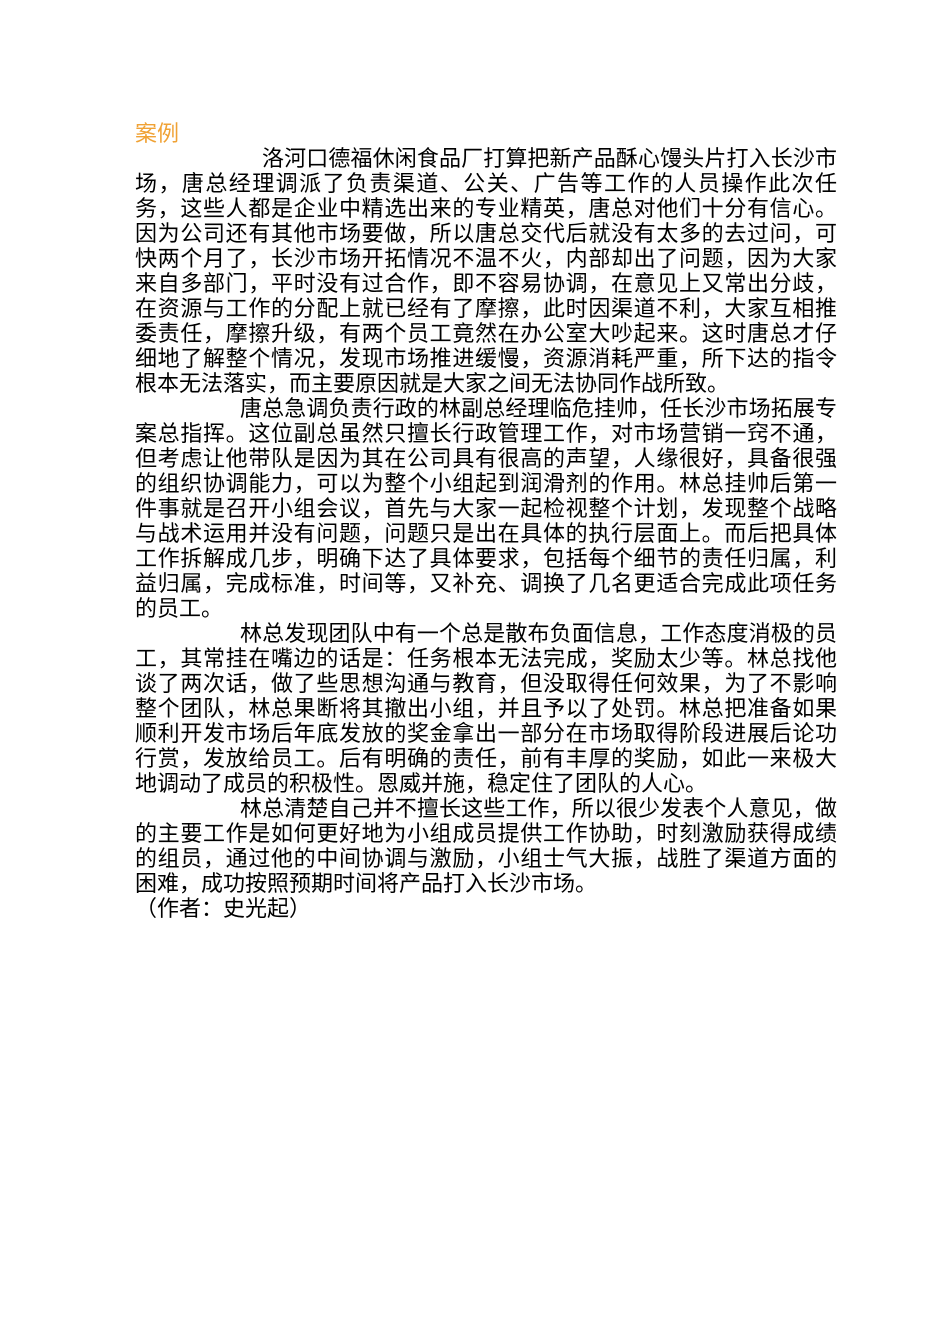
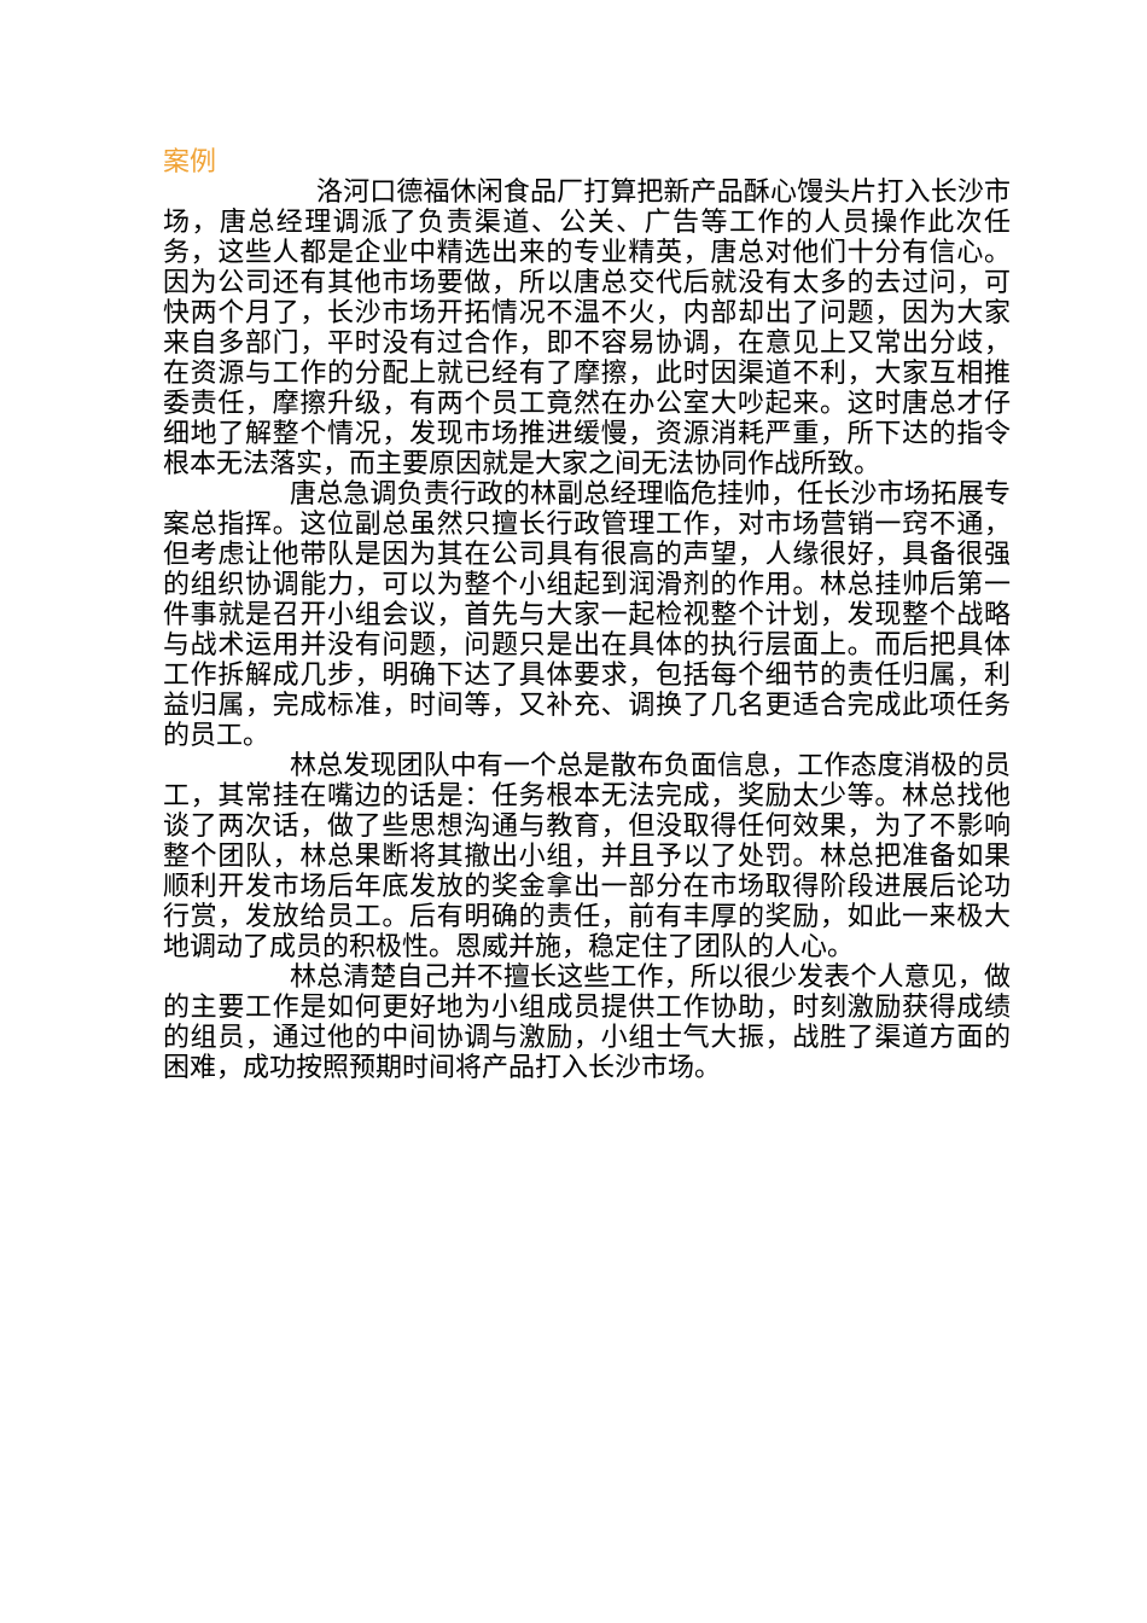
  案例
  洛河口德福休闲食品厂打算把新产品酥心馒头片打入长沙市场，唐总经理调派了负责渠道、公关、广告等工作的人员操作此次任务，这些人都是企业中精选出来的专业精英，唐总对他们十分有信心。因为公司还有其他市场要做，所以唐总交代后就没有太多的去过问，可快两个月了，长沙市场开拓情况不温不火，内部却出了问题，因为大家来自多部门，平时没有过合作，即不容易协调，在意见上又常出分歧，在资源与工作的分配上就已经有了摩擦，此时因渠道不利，大家互相推委责任，摩擦升级，有两个员工竟然在办公室大吵起来。这时唐总才仔细地了解整个情况，发现市场推进缓慢，资源消耗严重，所下达的指令根本无法落实，而主要原因就是大家之间无法协同作战所致。
  唐总急调负责行政的林副总经理临危挂帅，任长沙市场拓展专案总指挥。这位副总虽然只擅长行政管理工作，对市场营销一窍不通，但考虑让他带队是因为其在公司具有很高的声望，人缘很好，具备很强的组织协调能力，可以为整个小组起到润滑剂的作用。林总挂帅后第一件事就是召开小组会议，首先与大家一起检视整个计划，发现整个战略与战术运用并没有问题，问题只是出在具体的执行层面上。而后把具体工作拆解成几步，明确下达了具体要求，包括每个细节的责任归属，利益归属，完成标准，时间等，又补充、调换了几名更适合完成此项任务的员工。
  林总发现团队中有一个总是散布负面信息，工作态度消极的员工，其常挂在嘴边的话是：任务根本无法完成，奖励太少等。林总找他谈了两次话，做了些思想沟通与教育，但没取得任何效果，为了不影响整个团队，林总果断将其撤出小组，并且予以了处罚。林总把准备如果顺利开发市场后年底发放的奖金拿出一部分在市场取得阶段进展后论功行赏，发放给员工。后有明确的责任，前有丰厚的奖励，如此一来极大地调动了成员的积极性。恩威并施，稳定住了团队的人心。
  林总清楚自己并不擅长这些工作，所以很少发表个人意见，做的主要工作是如何更好地为小组成员提供工作协助，时刻激励获得成绩的组员，通过他的中间协调与激励，小组士气大振，战胜了渠道方面的困难，成功按照预期时间将产品打入长沙市场。
- （作者：史光起）
